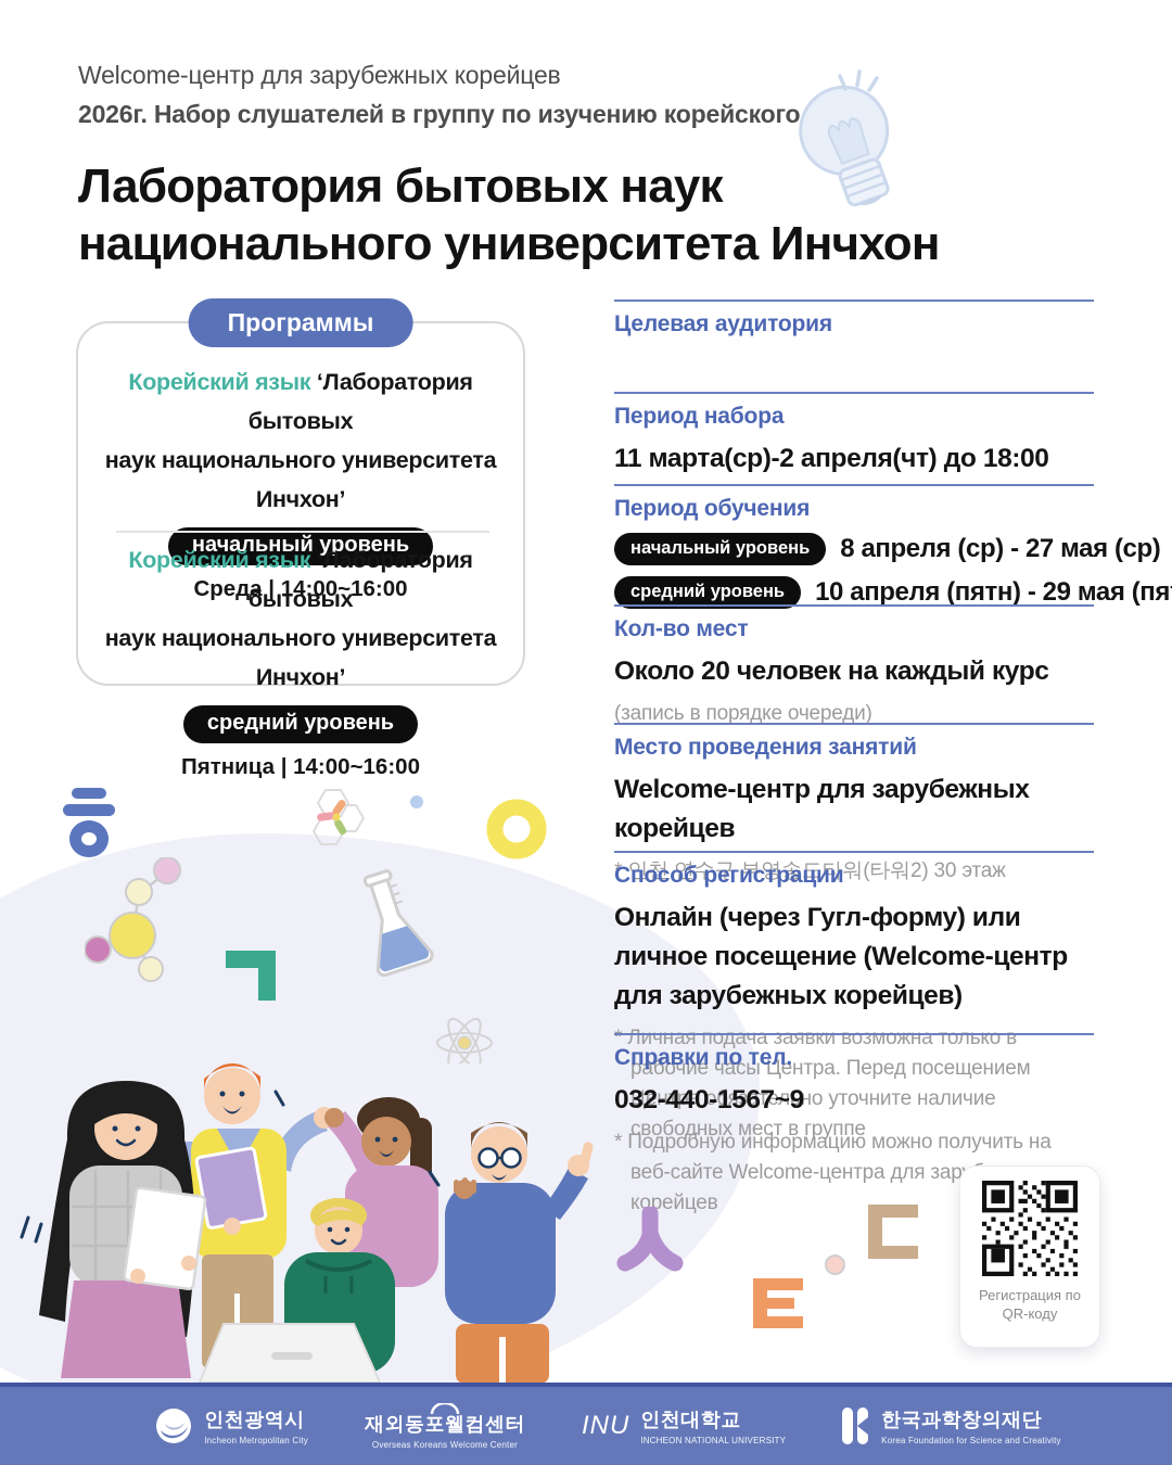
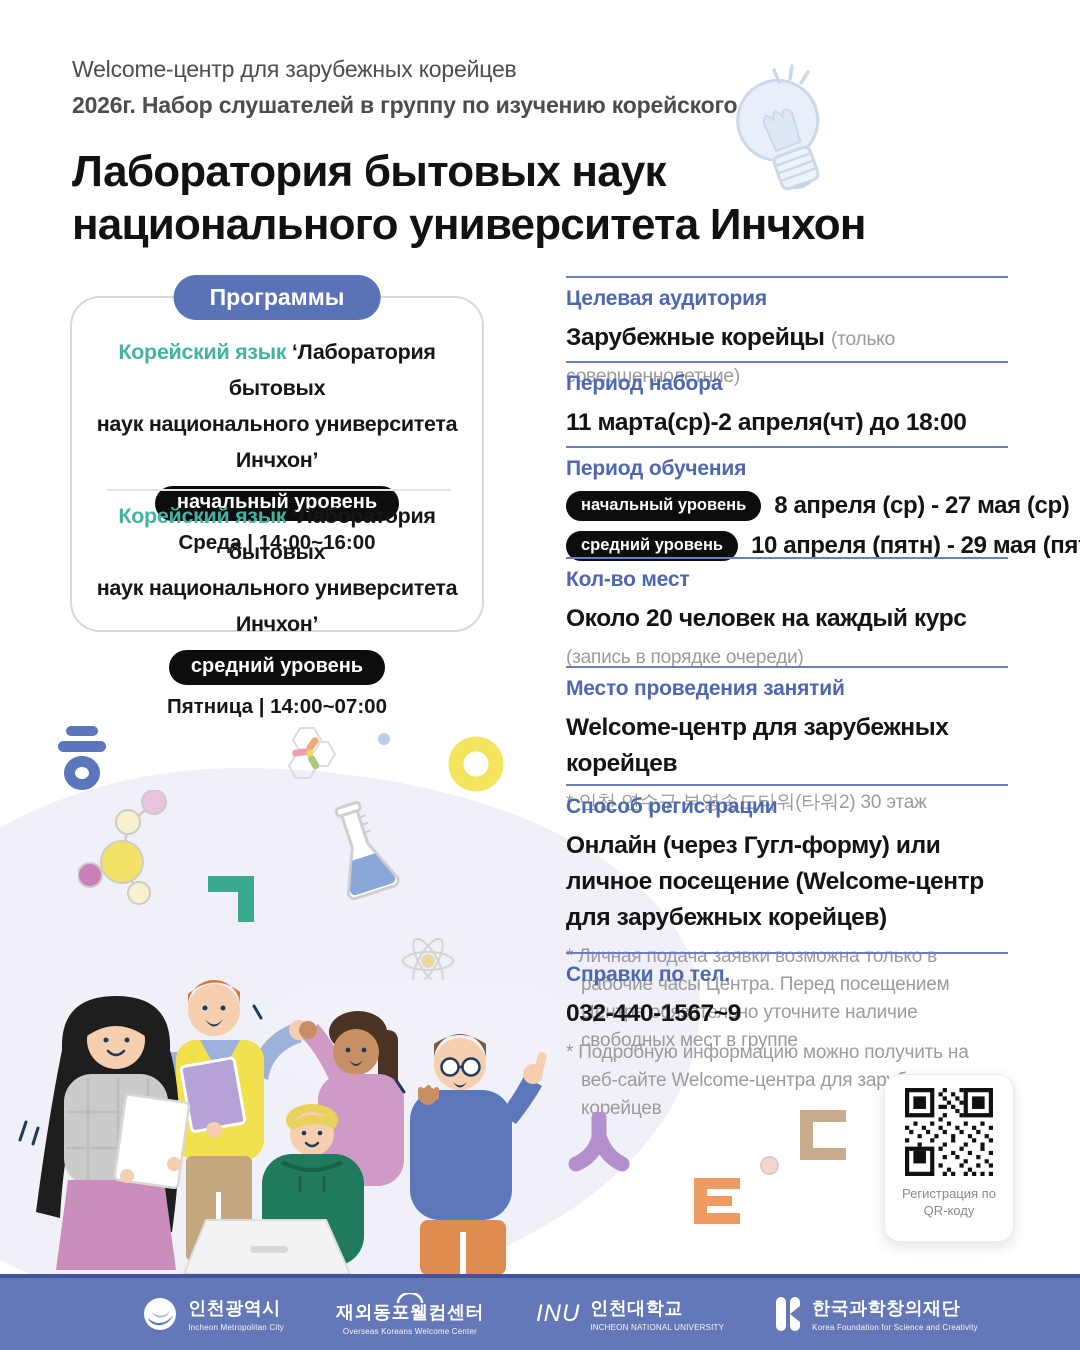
  Welcome-центр для зарубежных корейцев
  2026г. Набор слушателей в группу по изучению корейского
  Лаборатория бытовых наук
  национального университета Инчхон
  Программы
  Корейский язык ‘Лаборатория бытовых
  наук национального университета Инчхон’
  начальный уровень
  Среда | 14:00~16:00
  Корейский язык ‘Лаборатория бытовых
  наук национального университета Инчхон’
  средний уровень
- Пятница | 14:00~16:00
+ Пятница | 14:00~07:00
  Целевая аудитория
+ Зарубежные корейцы (только совершеннолетние)
  Период набора
  11 марта(ср)-2 апреля(чт) до 18:00
  Период обучения
  начальный уровень
  8 апреля (ср) - 27 мая (ср)
  средний уровень
  10 апреля (пятн) - 29 мая (пя
  Кол-во мест
  Около 20 человек на каждый курс
  (запись в порядке очереди)
  Место проведения занятий
  Welcome-центр для зарубежных корейцев
  * 인천 연수구 부영송도타워(타워2) 30 этаж
  Способ регистрации
  Онлайн (через Гугл-форму) или личное посещение (Welcome-центр для зарубежных корейцев)
  * Личная подача заявки возможна только в рабочие часы Центра. Перед посещением Центра обязательно уточните наличие свободных мест в группе
  Справки по тел.
  032-440-1567~9
  * Подробную информацию можно получить на веб-сайте Welcome-центра для зар корейцев
  Регистрация по QR-коду
  인천광역시
  Incheon Metropolitan City
  재외동포웰컴센터
  Overseas Koreans Welcome Center
  INU
  인천대학교
  INCHEON NATIONAL UNIVERSITY
  한국과학창의재단
  Korea Foundation for Science and Creativity
